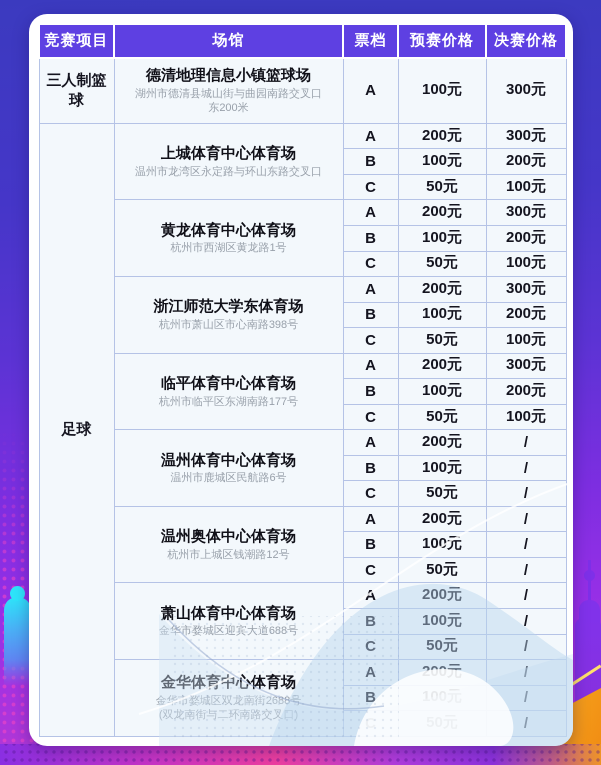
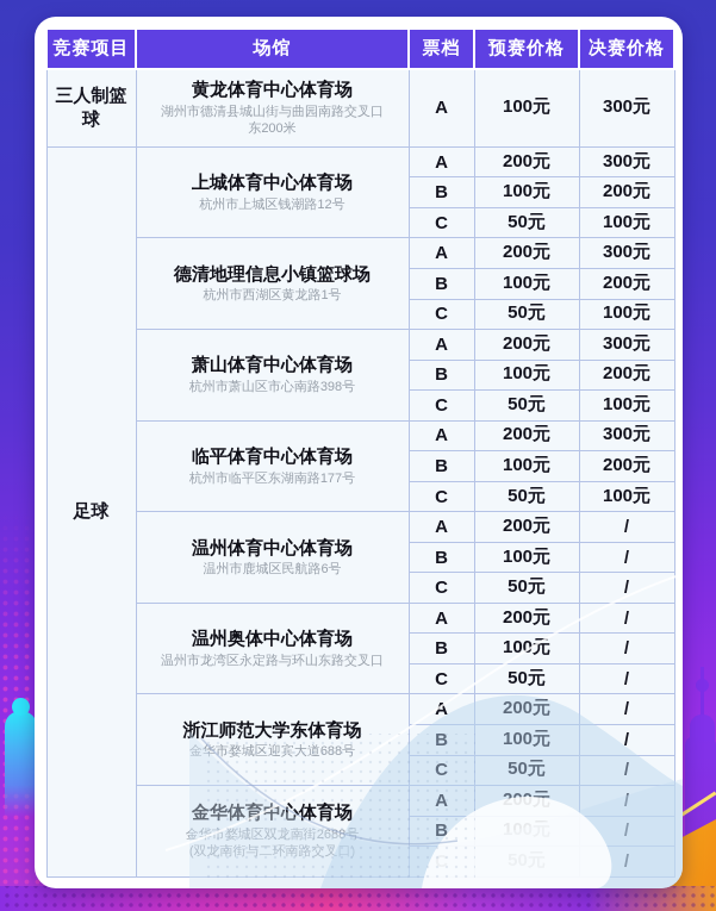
  竞赛项目	场馆	票档	预赛价格	决赛价格
- 三人制篮球	德清地理信息小镇篮球场湖州市德清县城山街与曲园南路交叉口东200米	A	100元	300元
+ 三人制篮球	黄龙体育中心体育场湖州市德清县城山街与曲园南路交叉口东200米	A	100元	300元
- 足球	上城体育中心体育场温州市龙湾区永定路与环山东路交叉口	A	200元	300元
+ 足球	上城体育中心体育场杭州市上城区钱潮路12号	A	200元	300元
  B	100元	200元
  C	50元	100元
- 黄龙体育中心体育场杭州市西湖区黄龙路1号	A	200元	300元
+ 德清地理信息小镇篮球场杭州市西湖区黄龙路1号	A	200元	300元
  B	100元	200元
  C	50元	100元
- 浙江师范大学东体育场杭州市萧山区市心南路398号	A	200元	300元
+ 萧山体育中心体育场杭州市萧山区市心南路398号	A	200元	300元
  B	100元	200元
  C	50元	100元
  临平体育中心体育场杭州市临平区东湖南路177号	A	200元	300元
  B	100元	200元
  C	50元	100元
  温州体育中心体育场温州市鹿城区民航路6号	A	200元	/
  B	100元	/
  C	50元	/
- 温州奥体中心体育场杭州市上城区钱潮路12号	A	200元	/
+ 温州奥体中心体育场温州市龙湾区永定路与环山东路交叉口	A	200元	/
  B	100元	/
  C	50元	/
- 萧山体育中心体育场金华市婺城区迎宾大道688号	A	200元	/
+ 浙江师范大学东体育场金华市婺城区迎宾大道688号	A	200元	/
  B	100元	/
  C	50元	/
  金华体育中心体育场金华市婺城区双龙南街2688号(双龙南街与二环南路交叉口)	A	200元	/
